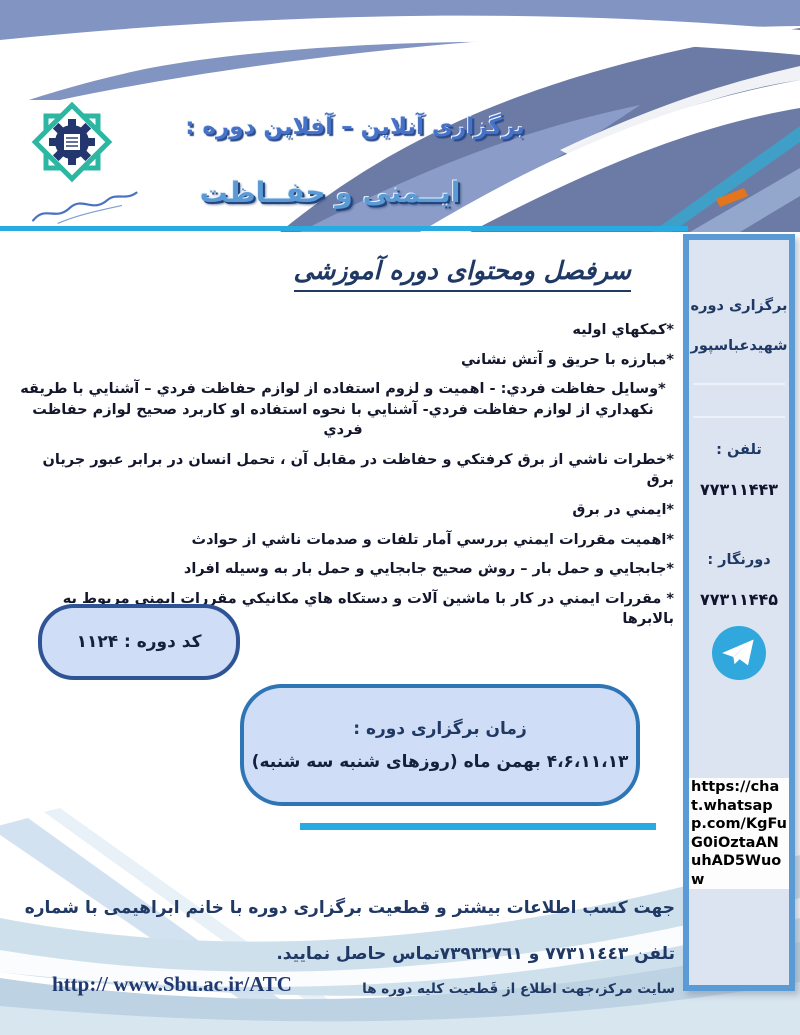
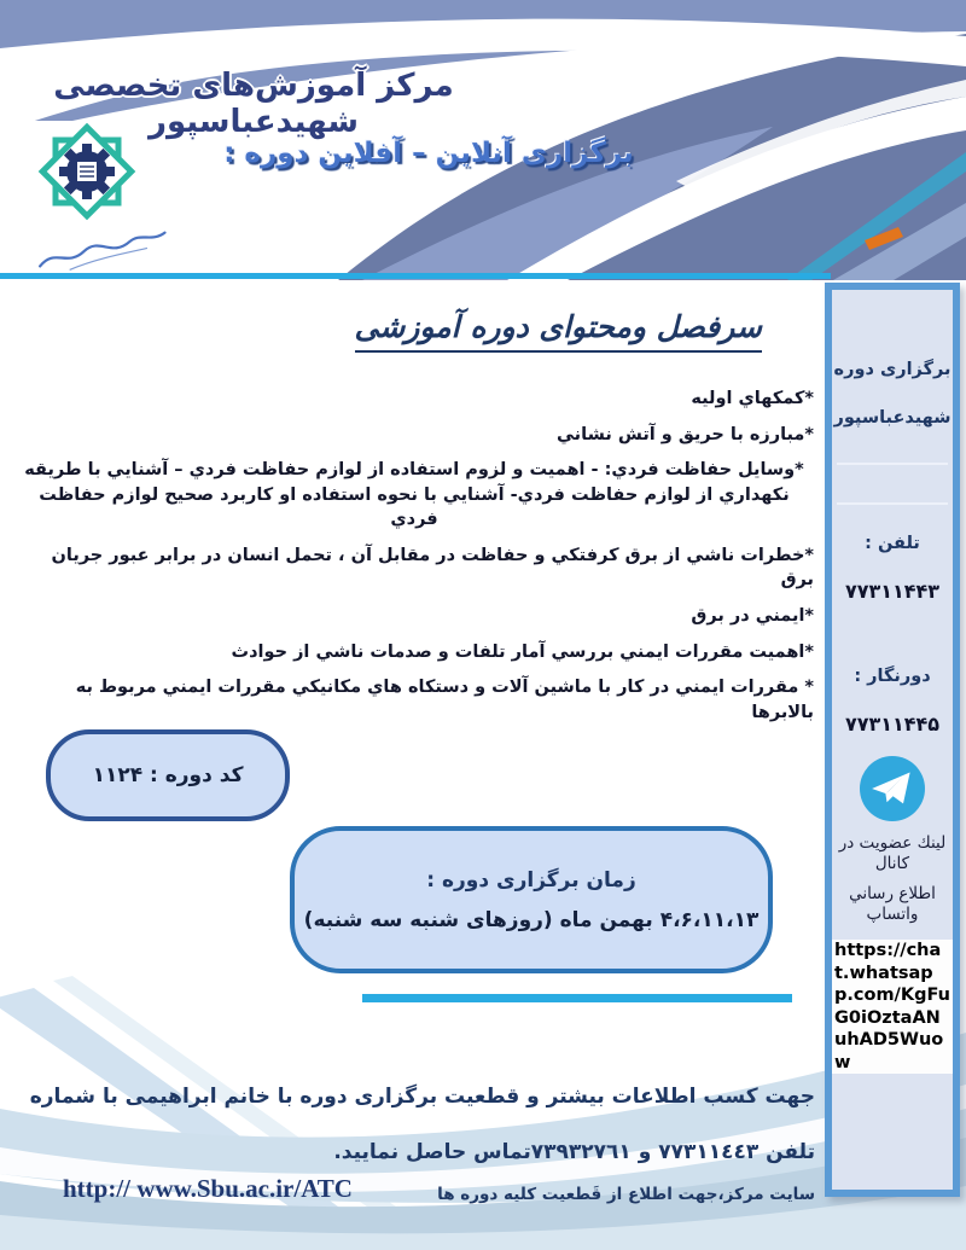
+ مرکز آموزش‌های تخصصی شهیدعباسپور
  برگزاری آنلاین – آفلاین دوره :
- ایــمنی و حفــاظت
  سرفصل ومحتوای دوره آموزشی
  *کمکهاي اوليه
  *مبارزه با حريق و آتش نشاني
  *وسايل حفاظت فردي: - اهميت و لزوم استفاده از لوازم حفاظت فردي – آشنايي با طريقه نكهداري از لوازم حفاظت فردي- آشنايي با نحوه استفاده او كاربرد صحيح لوازم حفاظت فردي
  *خطرات ناشي از برق كرفتكي و حفاظت در مقابل آن ، تحمل انسان در برابر عبور جريان برق
  *ايمني در برق
  *اهميت مقررات ايمني بررسي آمار تلفات و صدمات ناشي از حوادث
- *جابجايي و حمل بار – روش صحيح جابجايي و حمل بار به وسيله افراد
  * مقررات ايمني در كار با ماشين آلات و دستكاه هاي مكانيكي مقررات ايمني مربوط به بالابرها
  کد دوره : ۱۱۲۴
  زمان برگزاری دوره :
  ۴،۶،۱۱،۱۳ بهمن ماه (روزهای شنبه سه شنبه)
  برگزاری دوره
  شهیدعباسپور
  تلفن :
  ۷۷۳۱۱۴۴۳
  دورنگار :
  ۷۷۳۱۱۴۴۵
+ لینك عضویت در كانال
+ اطلاع رساني واتساپ
  https://chat.whatsapp.com/KgFuG0iOztaANuhAD5Wuow
  جهت کسب اطلاعات بیشتر و قطعیت برگزاری دوره با خانم ابراهیمی با شماره
  تلفن ٧٧٣١١٤٤٣ و ٧٣٩٣٢٧٦١تماس حاصل نمایید.
  سایت مرکز،جهت اطلاع از قَطعیت کلیه دوره ها
  http:// www.Sbu.ac.ir/ATC
